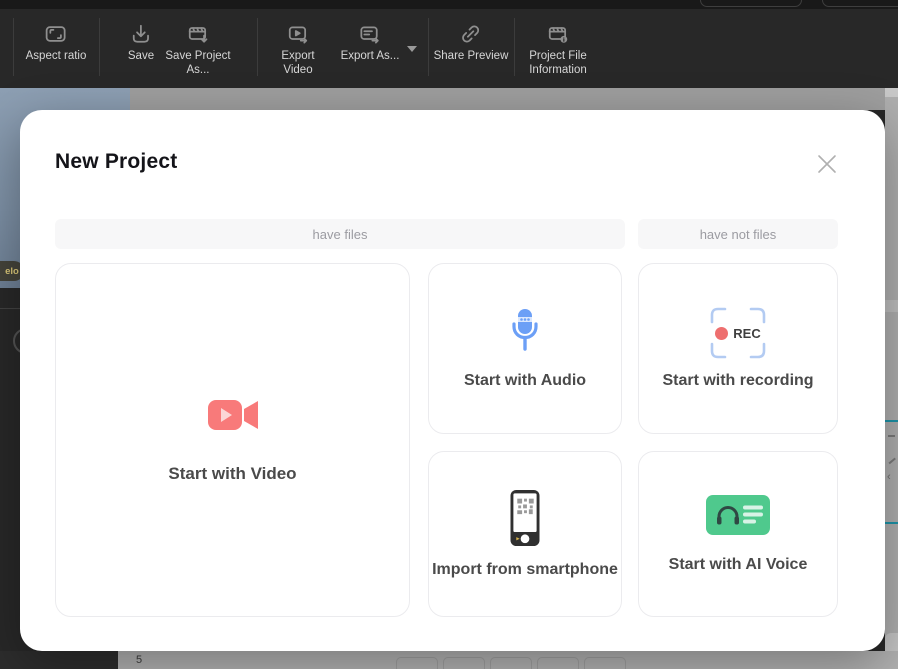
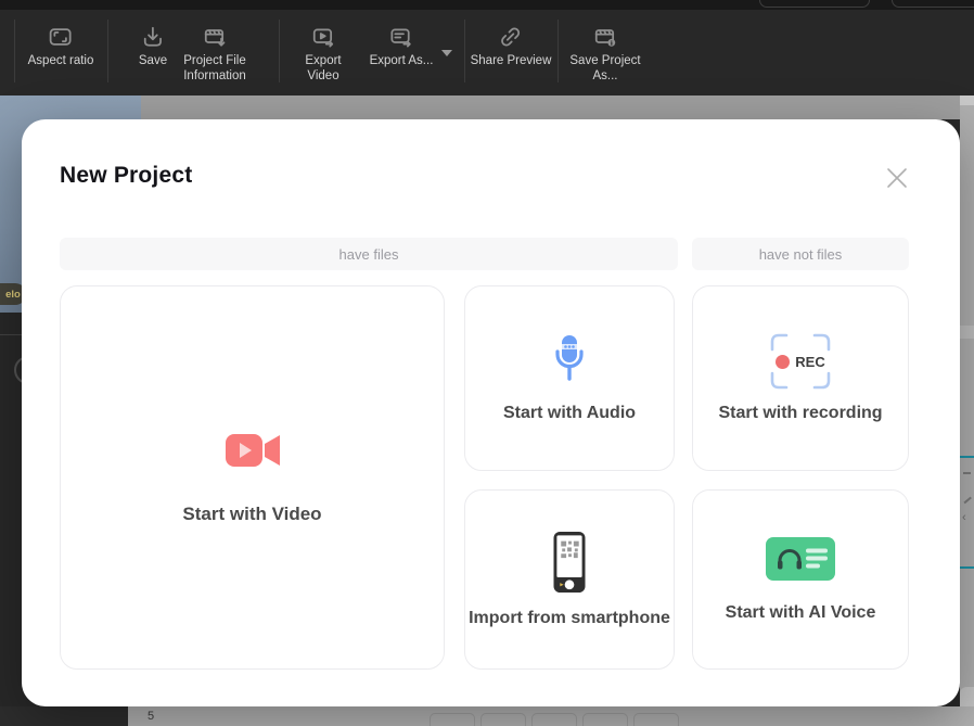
  Aspect ratio
  Save
- Save Project As...
+ Project File Information
  Export Video
  Export As...
  Share Preview
- Project File Information
+ Save Project As...
  elo
  ‹
  5
  New Project
  have files
  have not files
  Start with Video
  Start with Audio
  REC
  Start with recording
  Import from smartphone
  Start with AI Voice
